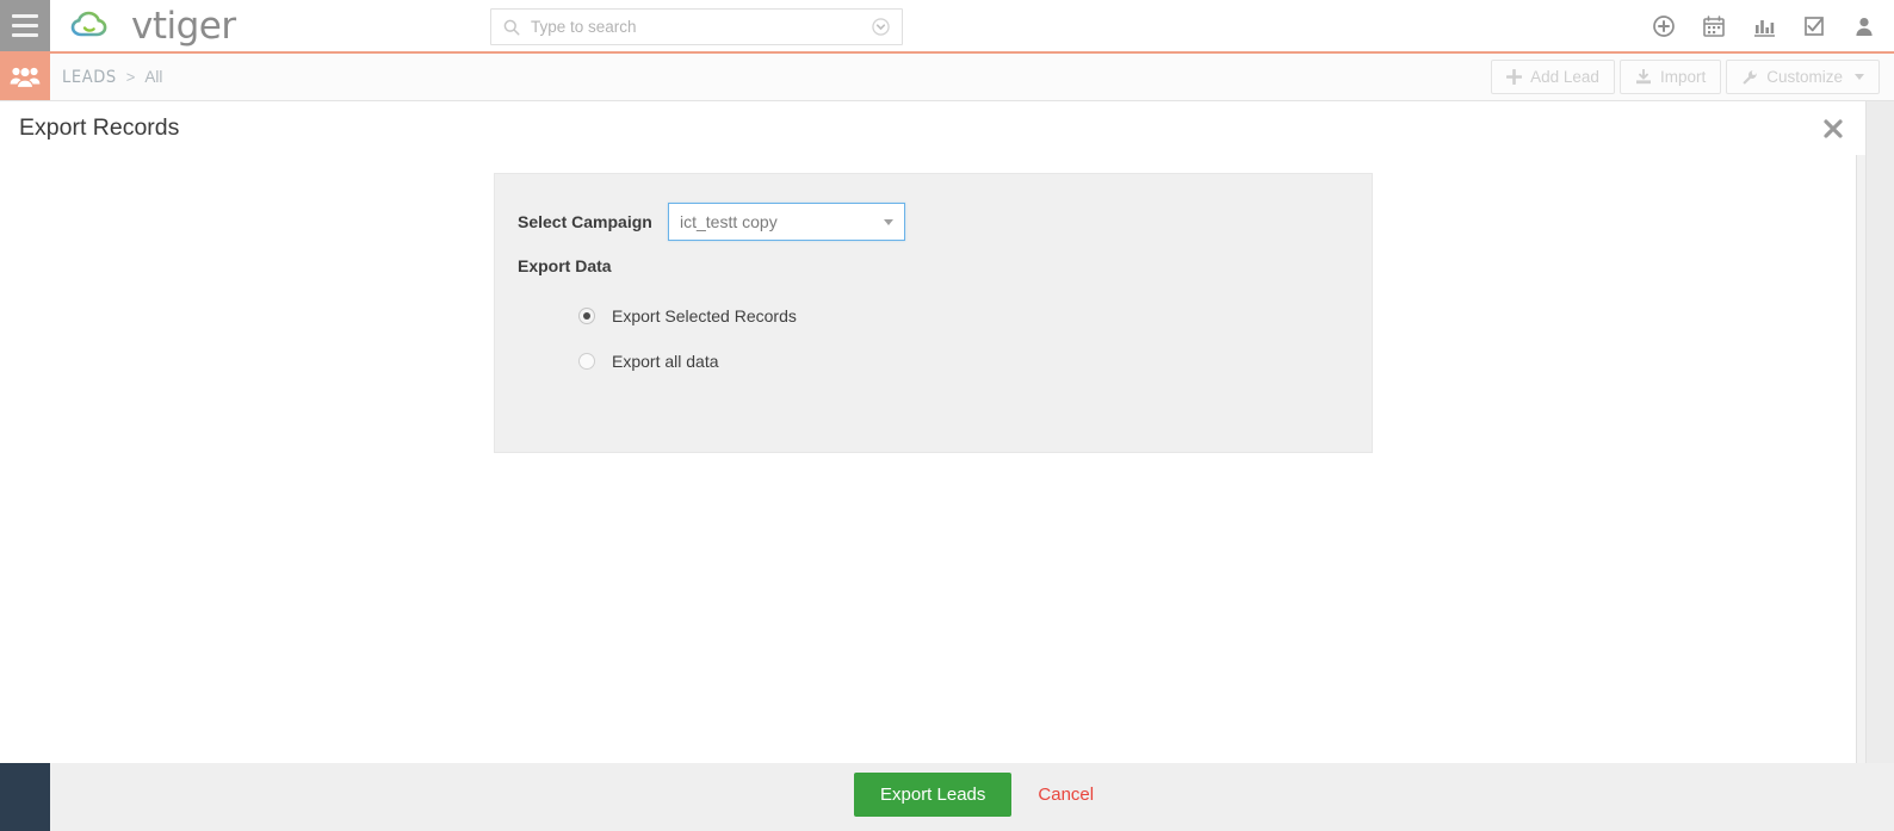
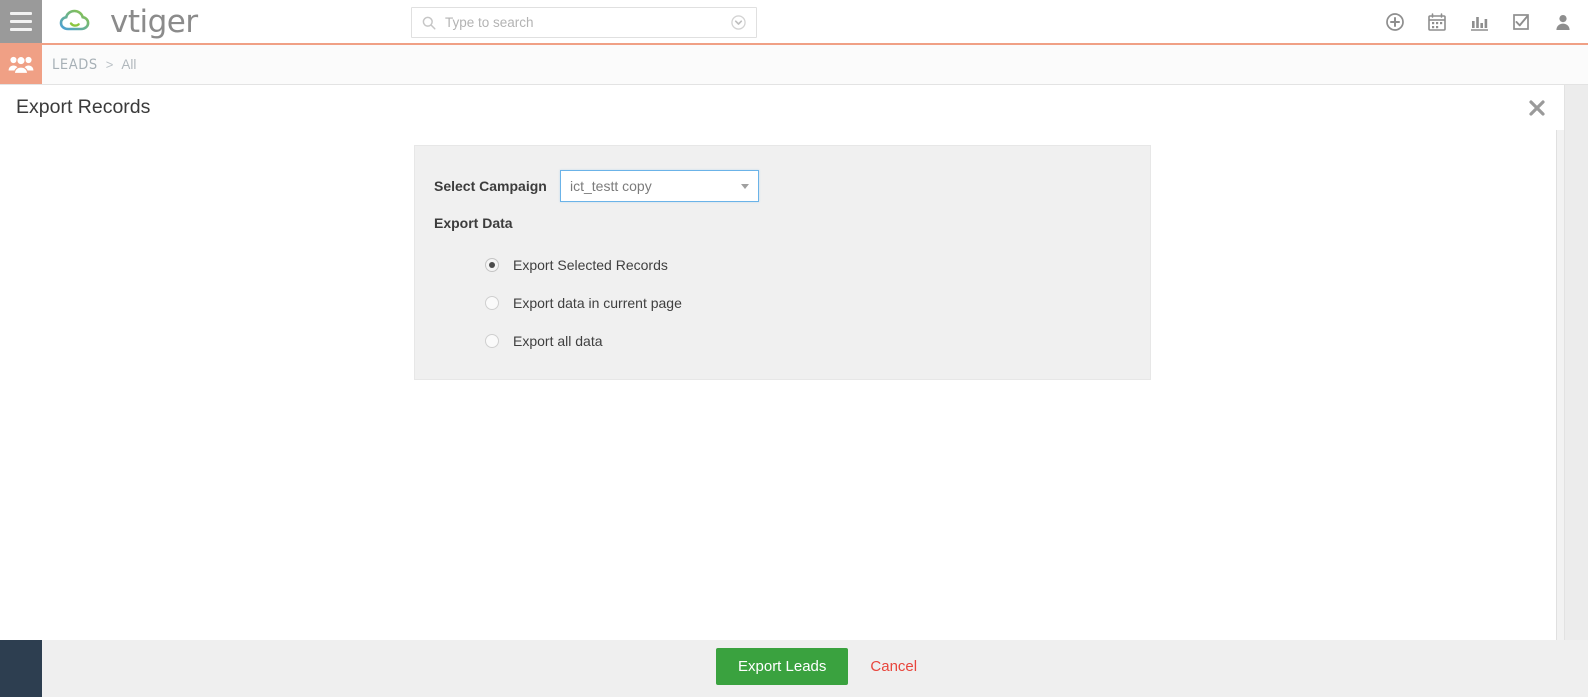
  vtiger
  Type to search
  LEADS
  >
  All
- Add Lead
- Import
- Customize
  Export Records
  Select Campaign
  ict_testt copy
  Export Data
  Export Selected Records
+ Export data in current page
  Export all data
  Export Leads
  Cancel
